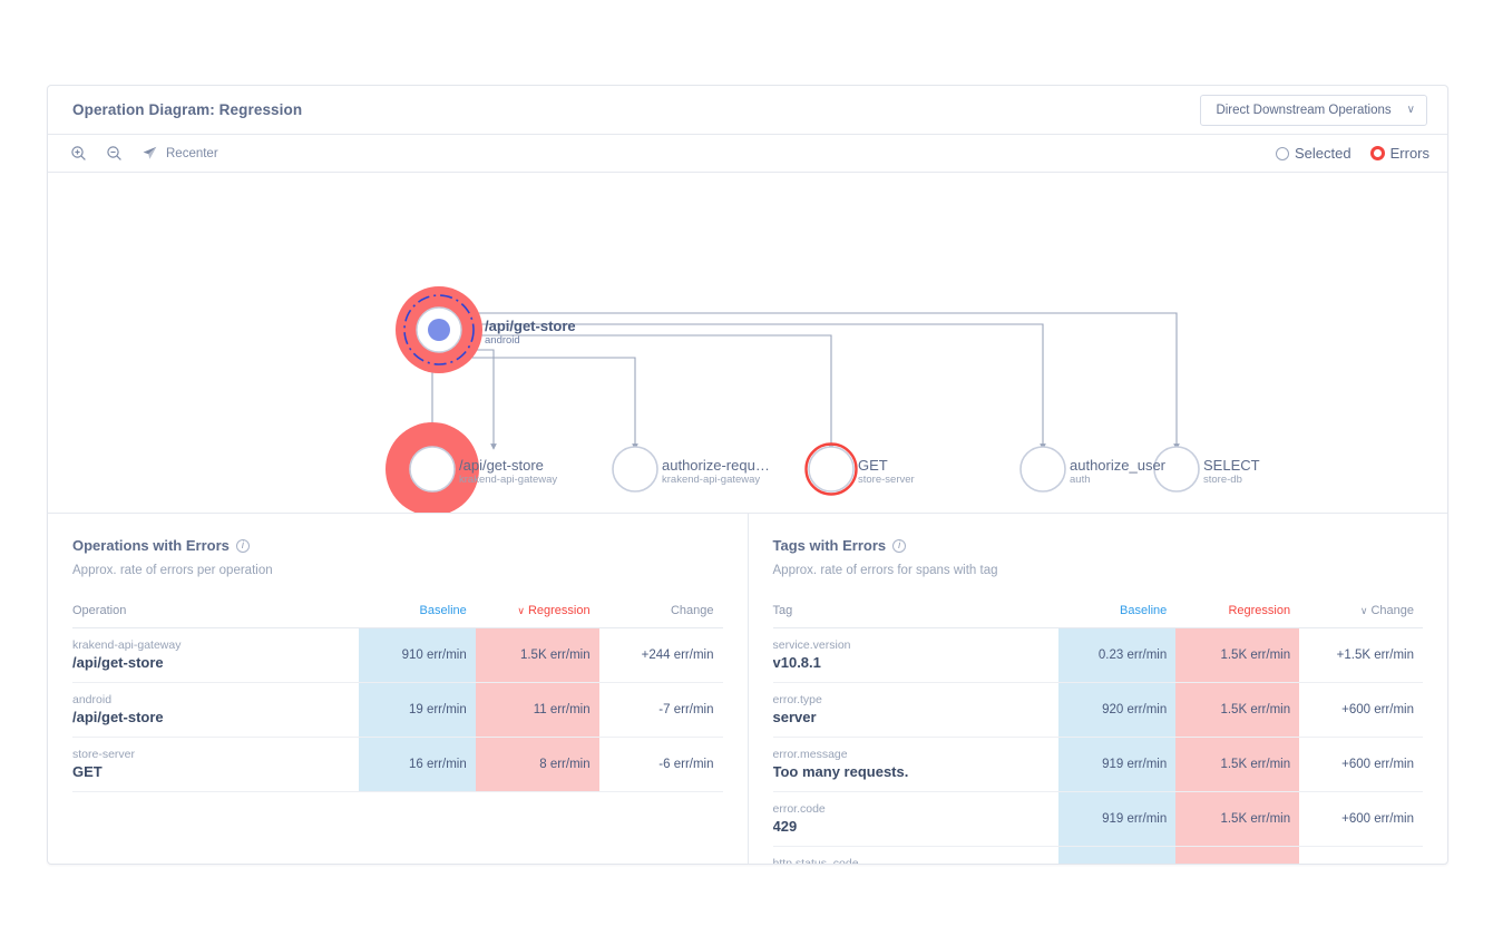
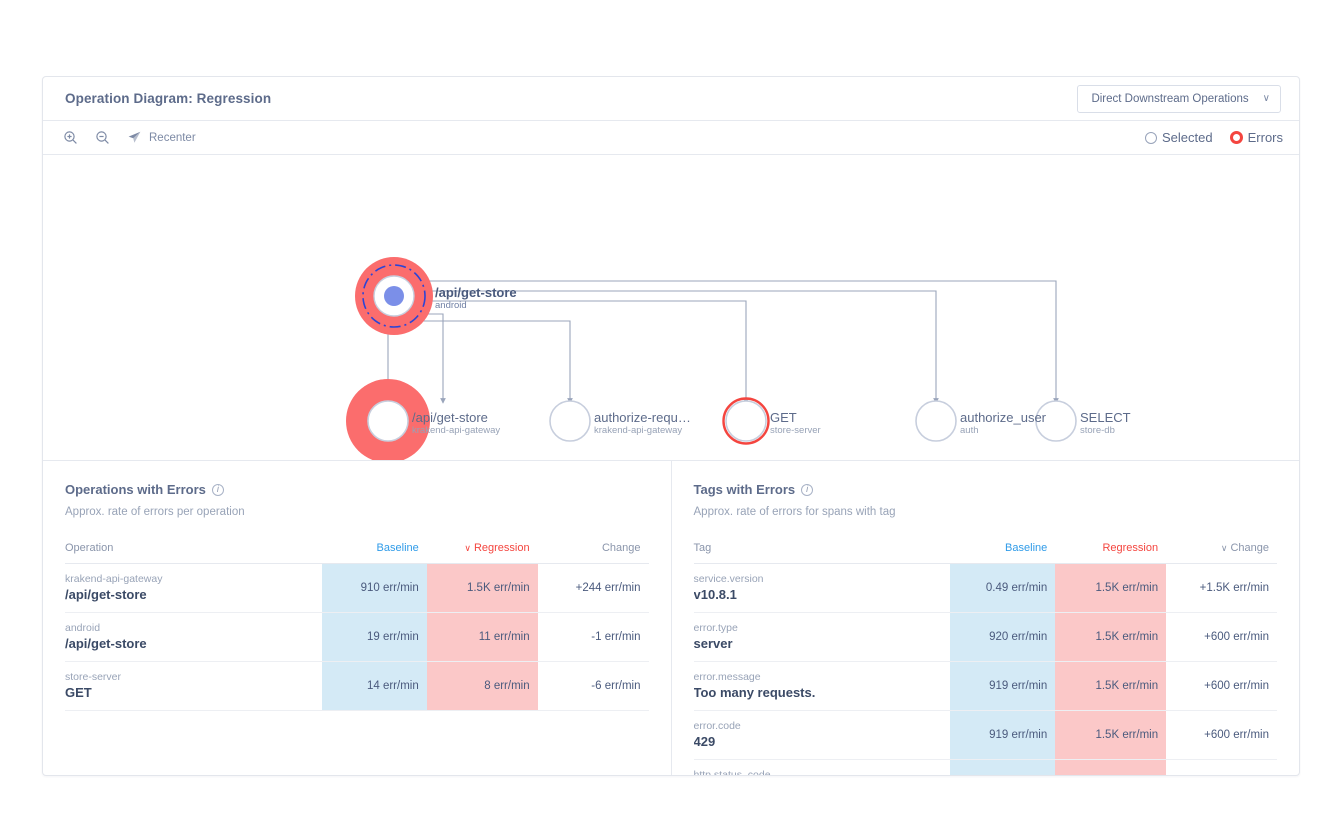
  Operation Diagram: Regression
  Direct Downstream Operations
  ∨
  Recenter
  Selected
  Errors
  /api/get-store
  android
  /api/get-store
  krakend-api-gateway
  authorize-requ…
  krakend-api-gateway
  GET
  store-server
  authorize_user
  auth
  SELECT
  store-db
  Operations with Errors
  i
  Approx. rate of errors per operation
  Operation	Baseline	∨ Regression	Change
  krakend-api-gateway /api/get-store	910 err/min	1.5K err/min	+244 err/min
- android /api/get-store	19 err/min	11 err/min	-7 err/min
+ android /api/get-store	19 err/min	11 err/min	-1 err/min
- store-server GET	16 err/min	8 err/min	-6 err/min
+ store-server GET	14 err/min	8 err/min	-6 err/min
  Tags with Errors
  i
  Approx. rate of errors for spans with tag
  Tag	Baseline	Regression	∨ Change
- service.version v10.8.1	0.23 err/min	1.5K err/min	+1.5K err/min
+ service.version v10.8.1	0.49 err/min	1.5K err/min	+1.5K err/min
  error.type server	920 err/min	1.5K err/min	+600 err/min
  error.message Too many requests.	919 err/min	1.5K err/min	+600 err/min
  error.code 429	919 err/min	1.5K err/min	+600 err/min
